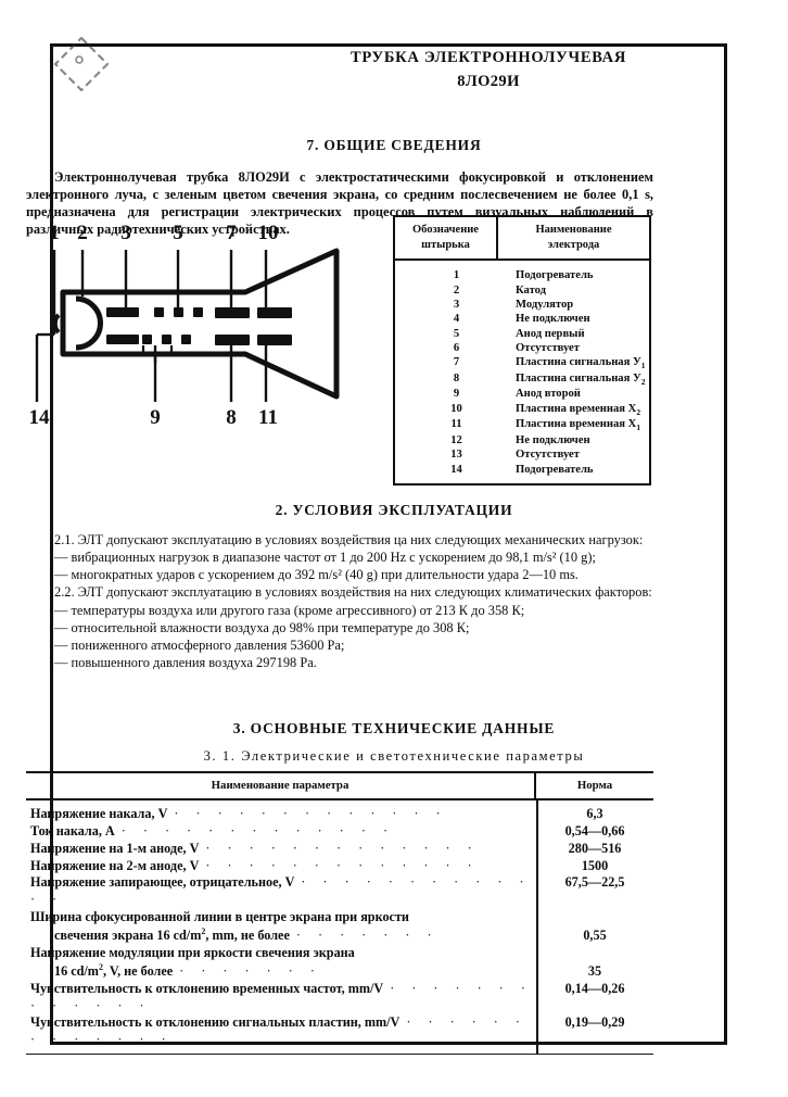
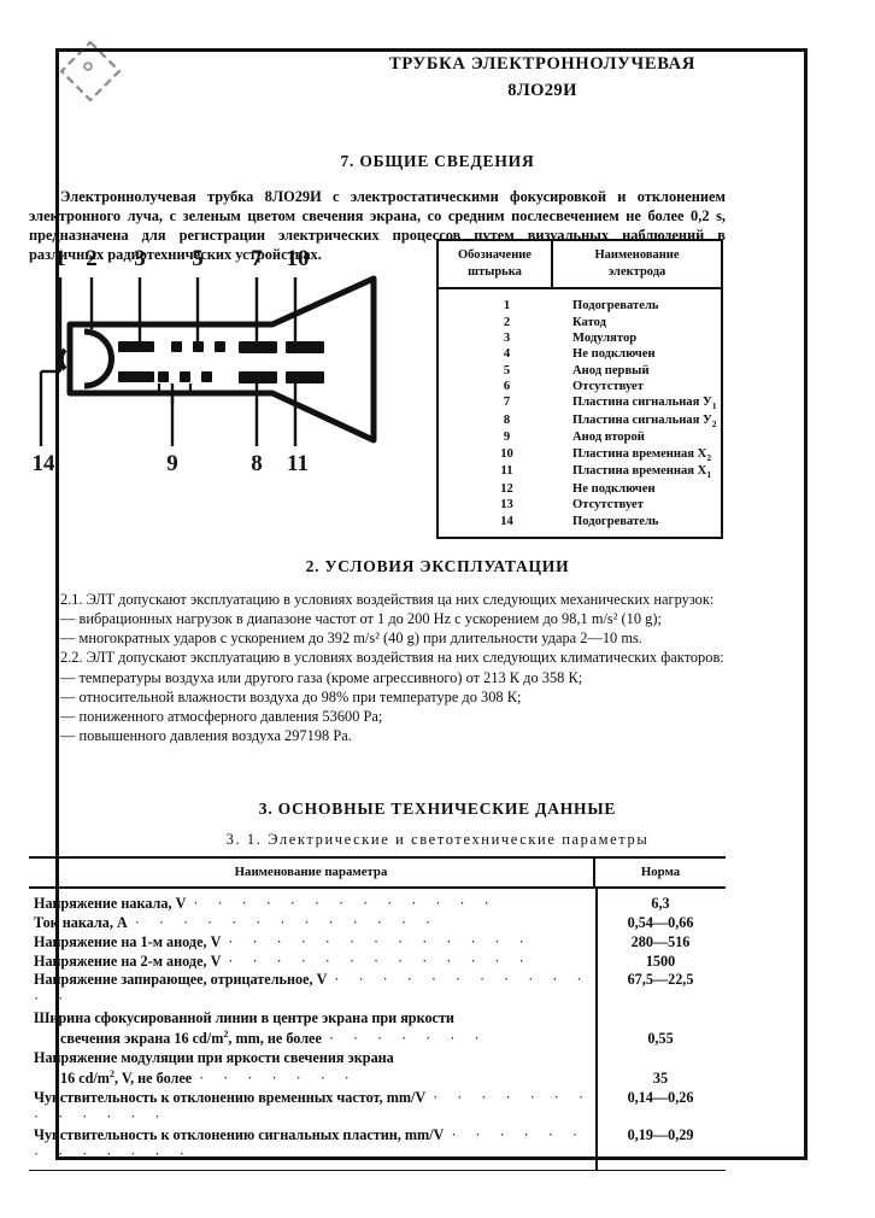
  ТРУБКА ЭЛЕКТРОННОЛУЧЕВАЯ
  8ЛО29И
  7. ОБЩИЕ СВЕДЕНИЯ
- Электроннолучевая трубка 8ЛО29И с электростатическими фокусировкой и отклонением электронного луча, с зеленым цветом свечения экрана, со средним послесвечением не более 0,1 s, предназначена для регистрации электрических процессов путем визуальных наблюдений в различных радиотехнических устройствах.
+ Электроннолучевая трубка 8ЛО29И с электростатическими фокусировкой и отклонением электронного луча, с зеленым цветом свечения экрана, со средним послесвечением не более 0,2 s, предназначена для регистрации электрических процессов путем визуальных наблюдений в различных радиотехнических устройствах.
  1
  2
  3
  5
  7
  10
  14
  9
  8
  11
  Обозначение
  штырька
  Наименование
  электрода
  1
  Подогреватель
  2
  Катод
  3
  Модулятор
  4
  Не подключен
  5
  Анод первый
  6
  Отсутствует
  7
  Пластина сигнальная У1
  8
  Пластина сигнальная У2
  9
  Анод второй
  10
  Пластина временная Х2
  11
  Пластина временная Х1
  12
  Не подключен
  13
  Отсутствует
  14
  Подогреватель
  2. УСЛОВИЯ ЭКСПЛУАТАЦИИ
  2.1. ЭЛТ допускают эксплуатацию в условиях воздействия ца них следующих механических нагрузок:
  — вибрационных нагрузок в диапазоне частот от 1 до 200 Hz с ускорением до 98,1 m/s² (10 g);
  — многократных ударов с ускорением до 392 m/s² (40 g) при длительности удара 2—10 ms.
  2.2. ЭЛТ допускают эксплуатацию в условиях воздействия на них следующих климатических факторов:
  — температуры воздуха или другого газа (кроме агрессивного) от 213 К до 358 К;
  — относительной влажности воздуха до 98% при температуре до 308 К;
  — пониженного атмосферного давления 53600 Ра;
  — повышенного давления воздуха 297198 Ра.
  3. ОСНОВНЫЕ ТЕХНИЧЕСКИЕ ДАННЫЕ
  3. 1. Электрические и светотехнические параметры
  Наименование параметра
  Норма
  Напряжение накала, V · · · · · · · · · · · · ·
  6,3
  Ток накала, А · · · · · · · · · · · · ·
  0,54—0,66
  Напряжение на 1-м аноде, V · · · · · · · · · · · · ·
  280—516
  Напряжение на 2-м аноде, V · · · · · · · · · · · · ·
  1500
  Напряжение запирающее, отрицательное, V · · · · · · · · · · · · ·
  67,5—22,5
  Ширина сфокусированной линии в центре экрана при яркости
  свечения экрана 16 cd/m2, mm, не более · · · · · · ·
  0,55
  Напряжение модуляции при яркости свечения экрана
  16 cd/m2, V, не более · · · · · · ·
  35
  Чувствительность к отклонению временных частот, mm/V · · · · · · · · · · · · ·
  0,14—0,26
  Чувствительность к отклонению сигнальных пластин, mm/V · · · · · · · · · · · · ·
  0,19—0,29
